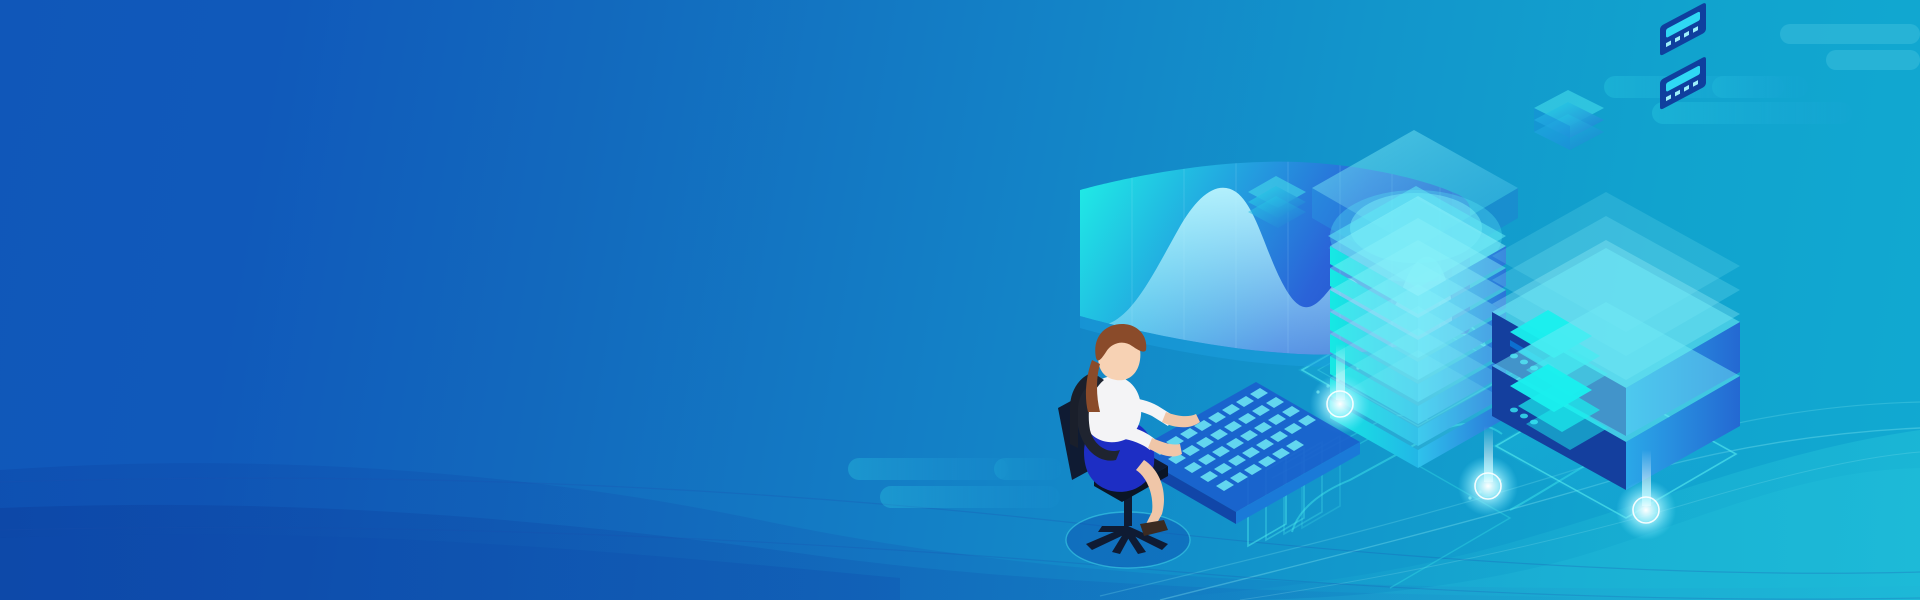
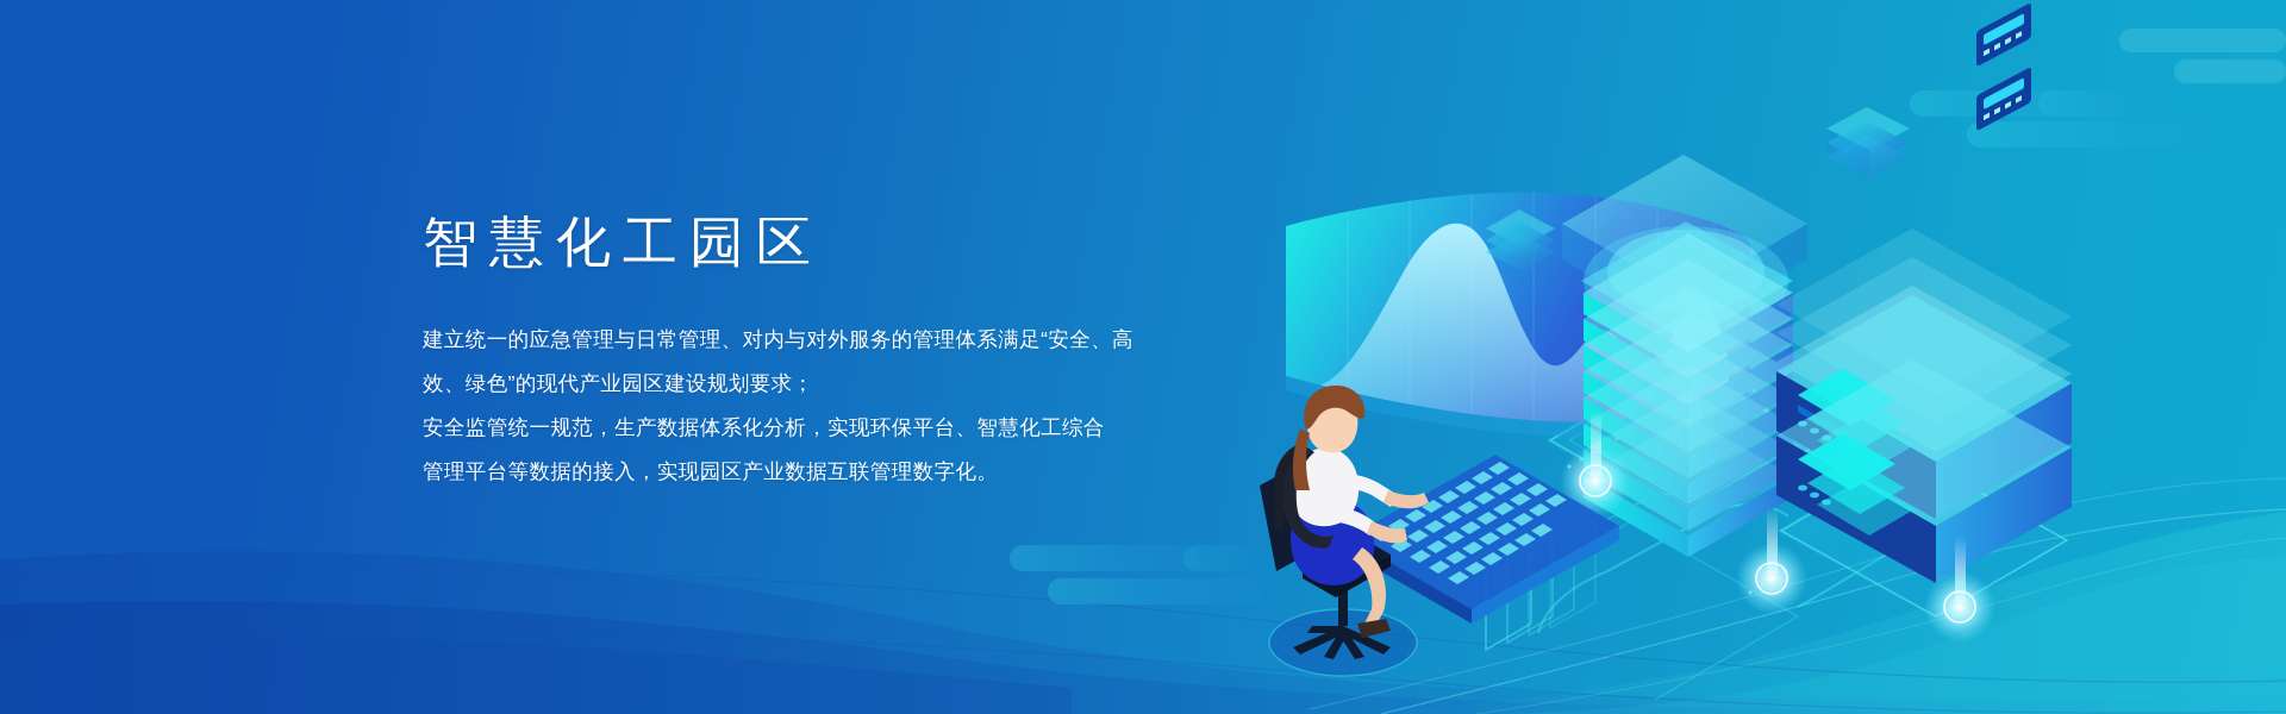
+ 智慧化工园区
+ 建立统一的应急管理与日常管理、对内与对外服务的管理体系满足“安全、高
+ 效、绿色”的现代产业园区建设规划要求；
+ 安全监管统一规范，生产数据体系化分析，实现环保平台、智慧化工综合
+ 管理平台等数据的接入，实现园区产业数据互联管理数字化。
